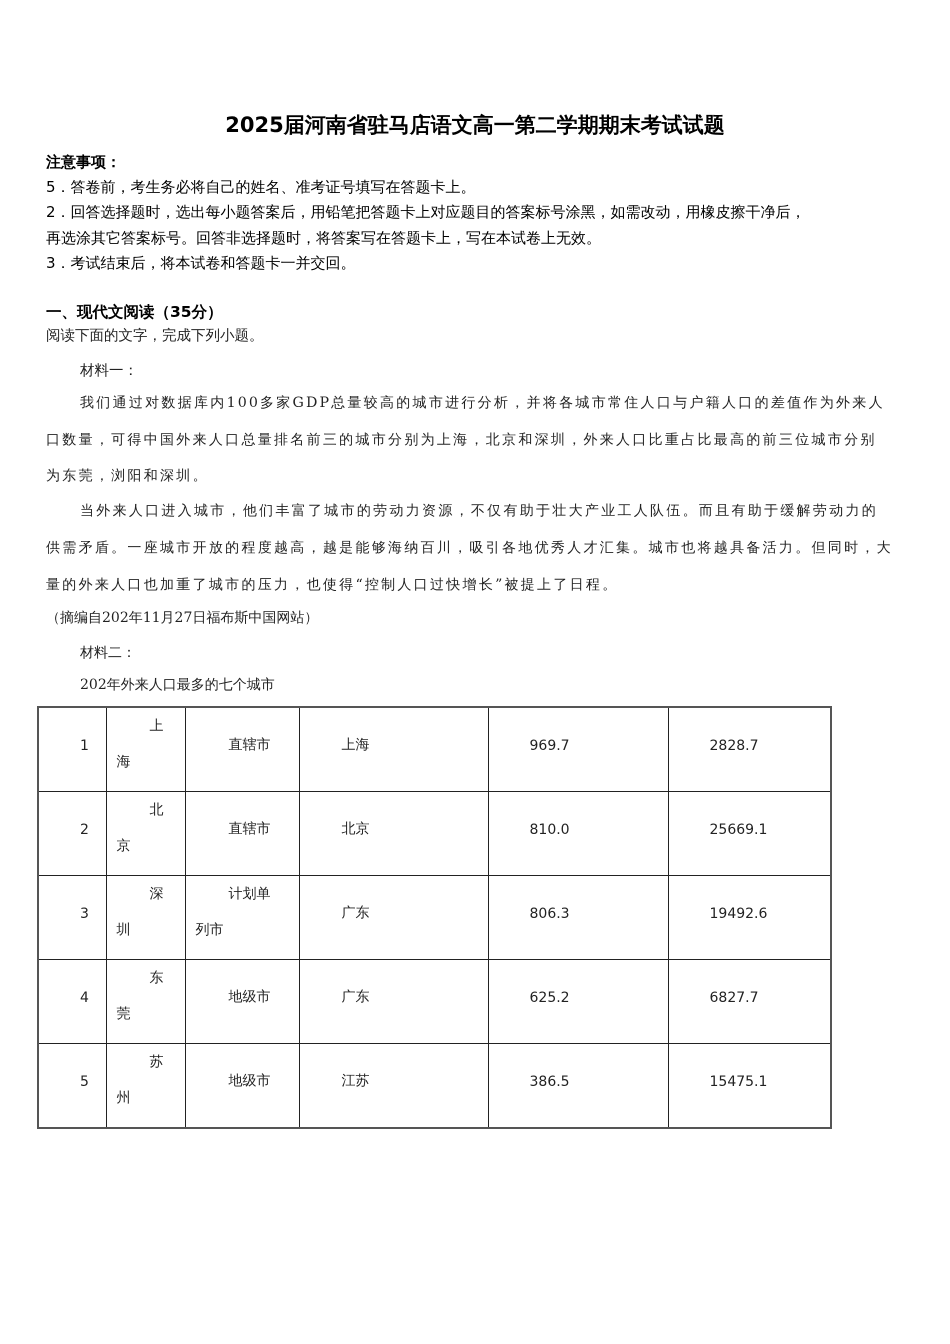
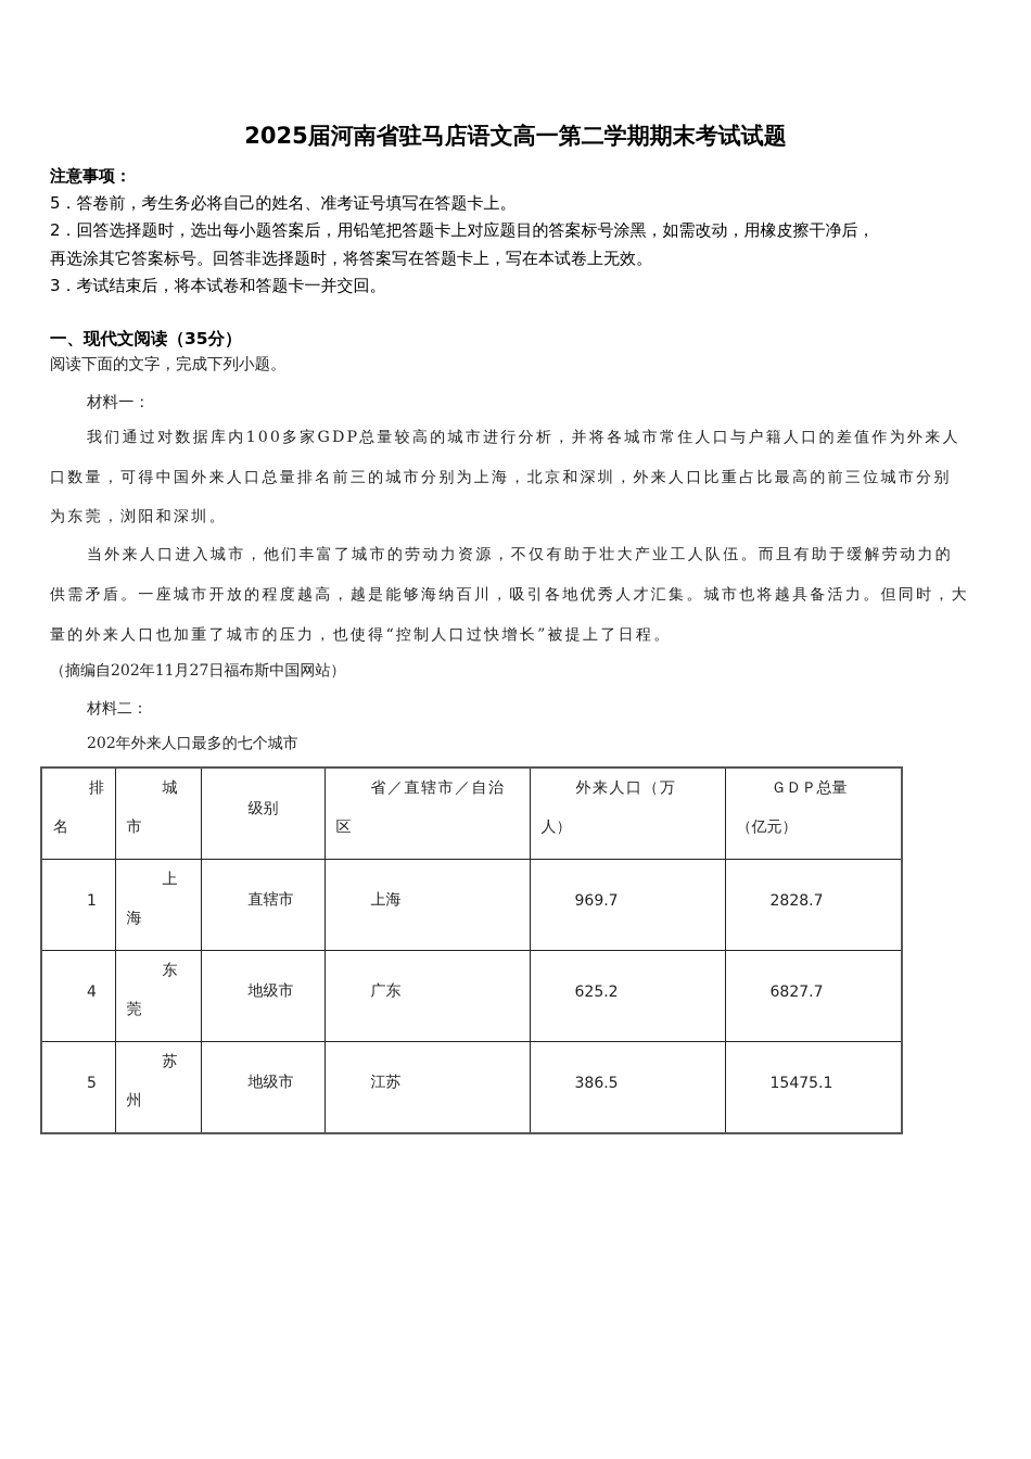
  2025届河南省驻马店语文高一第二学期期末考试试题
  注意事项：
  5．答卷前，考生务必将自己的姓名、准考证号填写在答题卡上。
  2．回答选择题时，选出每小题答案后，用铅笔把答题卡上对应题目的答案标号涂黑，如需改动，用橡皮擦干净后，
  再选涂其它答案标号。回答非选择题时，将答案写在答题卡上，写在本试卷上无效。
  3．考试结束后，将本试卷和答题卡一并交回。
  一、现代文阅读（35分）
  阅读下面的文字，完成下列小题。
  材料一：
  我们通过对数据库内100多家GDP总量较高的城市进行分析，并将各城市常住人口与户籍人口的差值作为外来人
  口数量，可得中国外来人口总量排名前三的城市分别为上海，北京和深圳，外来人口比重占比最高的前三位城市分别
  为东莞，浏阳和深圳。
  当外来人口进入城市，他们丰富了城市的劳动力资源，不仅有助于壮大产业工人队伍。而且有助于缓解劳动力的
  供需矛盾。一座城市开放的程度越高，越是能够海纳百川，吸引各地优秀人才汇集。城市也将越具备活力。但同时，大
  量的外来人口也加重了城市的压力，也使得“控制人口过快增长”被提上了日程。
  （摘编自202年11月27日福布斯中国网站）
  材料二：
  202年外来人口最多的七个城市
+ 排 名	城 市	级别	省／直辖市／自治 区	外来人口（万 人）	ＧＤＰ总量 （亿元）
  1	上 海	直辖市	上海	969.7	2828.7
- 2	北 京	直辖市	北京	810.0	25669.1
- 3	深 圳	计划单 列市	广东	806.3	19492.6
  4	东 莞	地级市	广东	625.2	6827.7
  5	苏 州	地级市	江苏	386.5	15475.1
